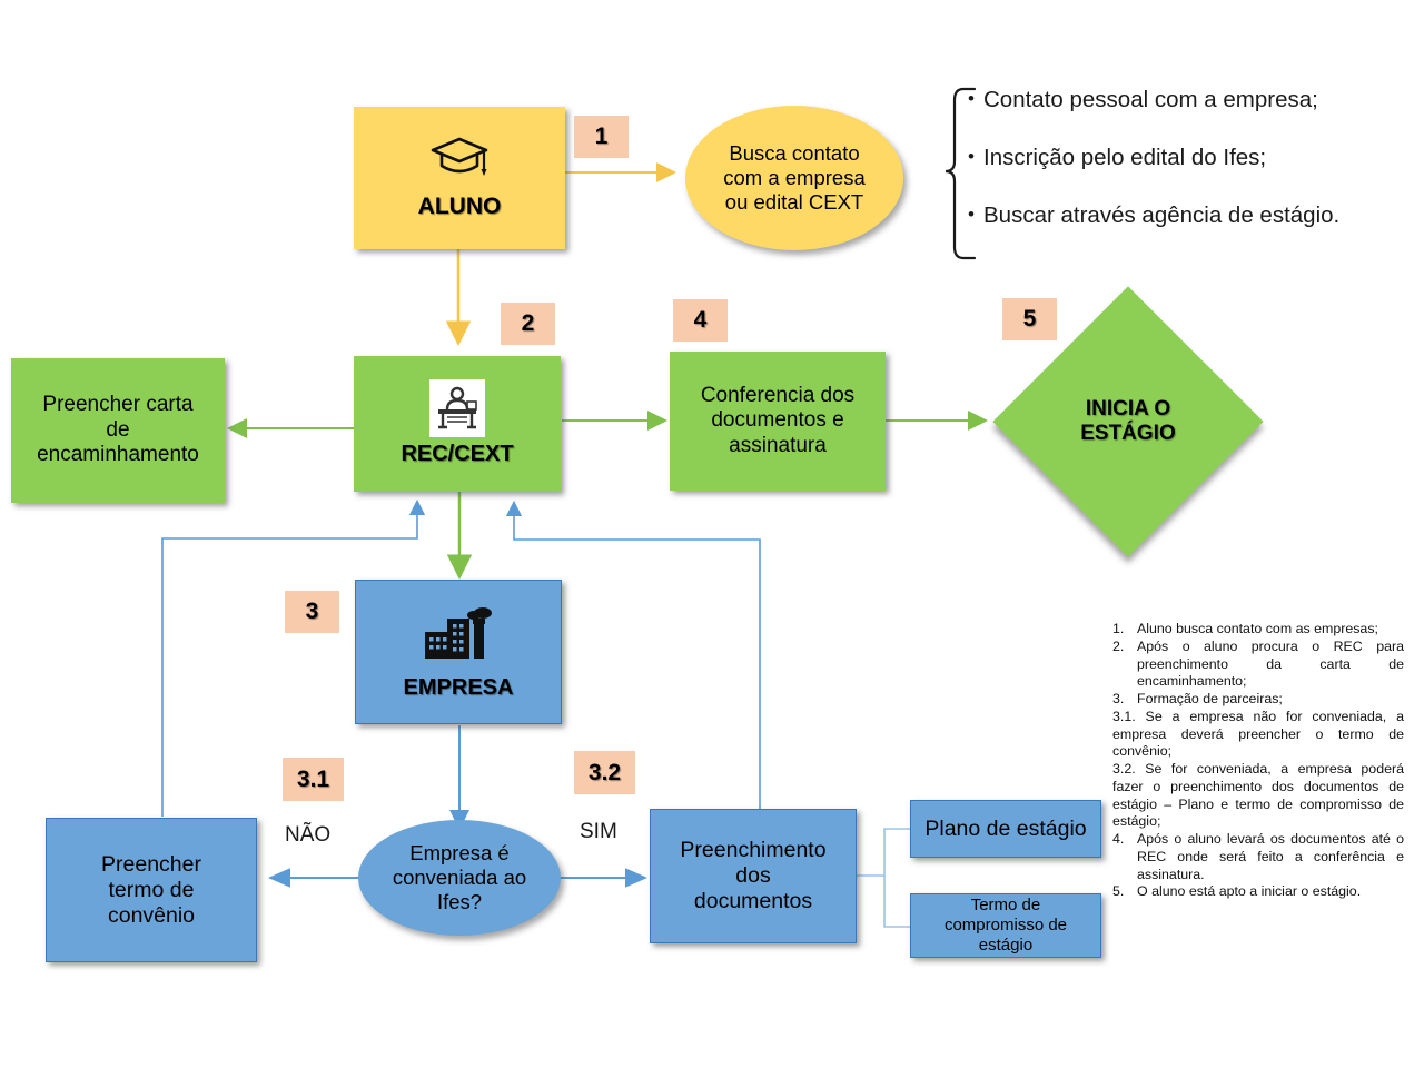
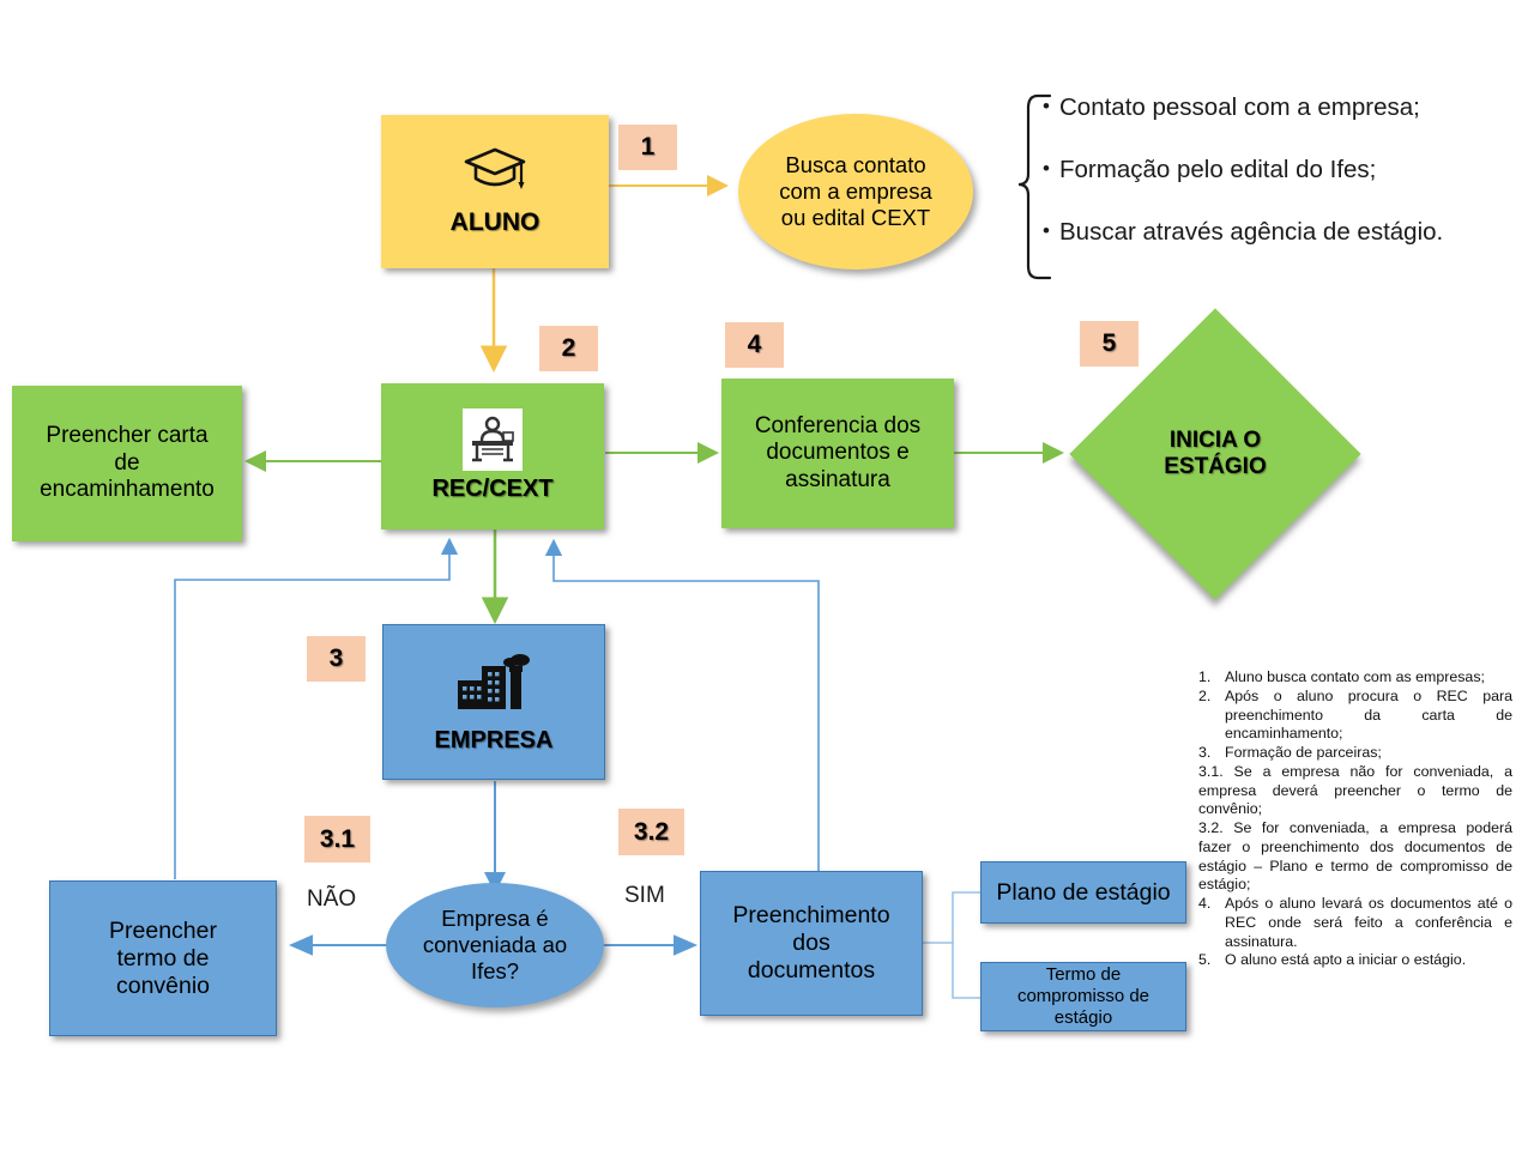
  ALUNO
  Busca contato
  com a empresa
  ou edital CEXT
  Preencher carta
  de
  encaminhamento
  REC/CEXT
  Conferencia dos
  documentos e
  assinatura
  INICIA O
  ESTÁGIO
  EMPRESA
  Empresa é
  conveniada ao
  Ifes?
  Preencher
  termo de
  convênio
  Preenchimento
  dos
  documentos
  Plano de estágio
  Termo de
  compromisso de
  estágio
  1
  2
  4
  5
  3
  3.1
  3.2
  NÃO
  SIM
  •
  Contato pessoal com a empresa;
  •
- Inscrição pelo edital do Ifes;
+ Formação pelo edital do Ifes;
  •
  Buscar através agência de estágio.
  1.
  Aluno busca contato com as empresas;
  2.
  Após o aluno procura o REC para preenchimento da carta de encaminhamento;
  3.
  Formação de parceiras;
  3.1. Se a empresa não for conveniada, a empresa deverá preencher o termo de convênio;
  3.2. Se for conveniada, a empresa poderá fazer o preenchimento dos documentos de estágio – Plano e termo de compromisso de estágio;
  4.
  Após o aluno levará os documentos até o REC onde será feito a conferência e assinatura.
  5.
  O aluno está apto a iniciar o estágio.
